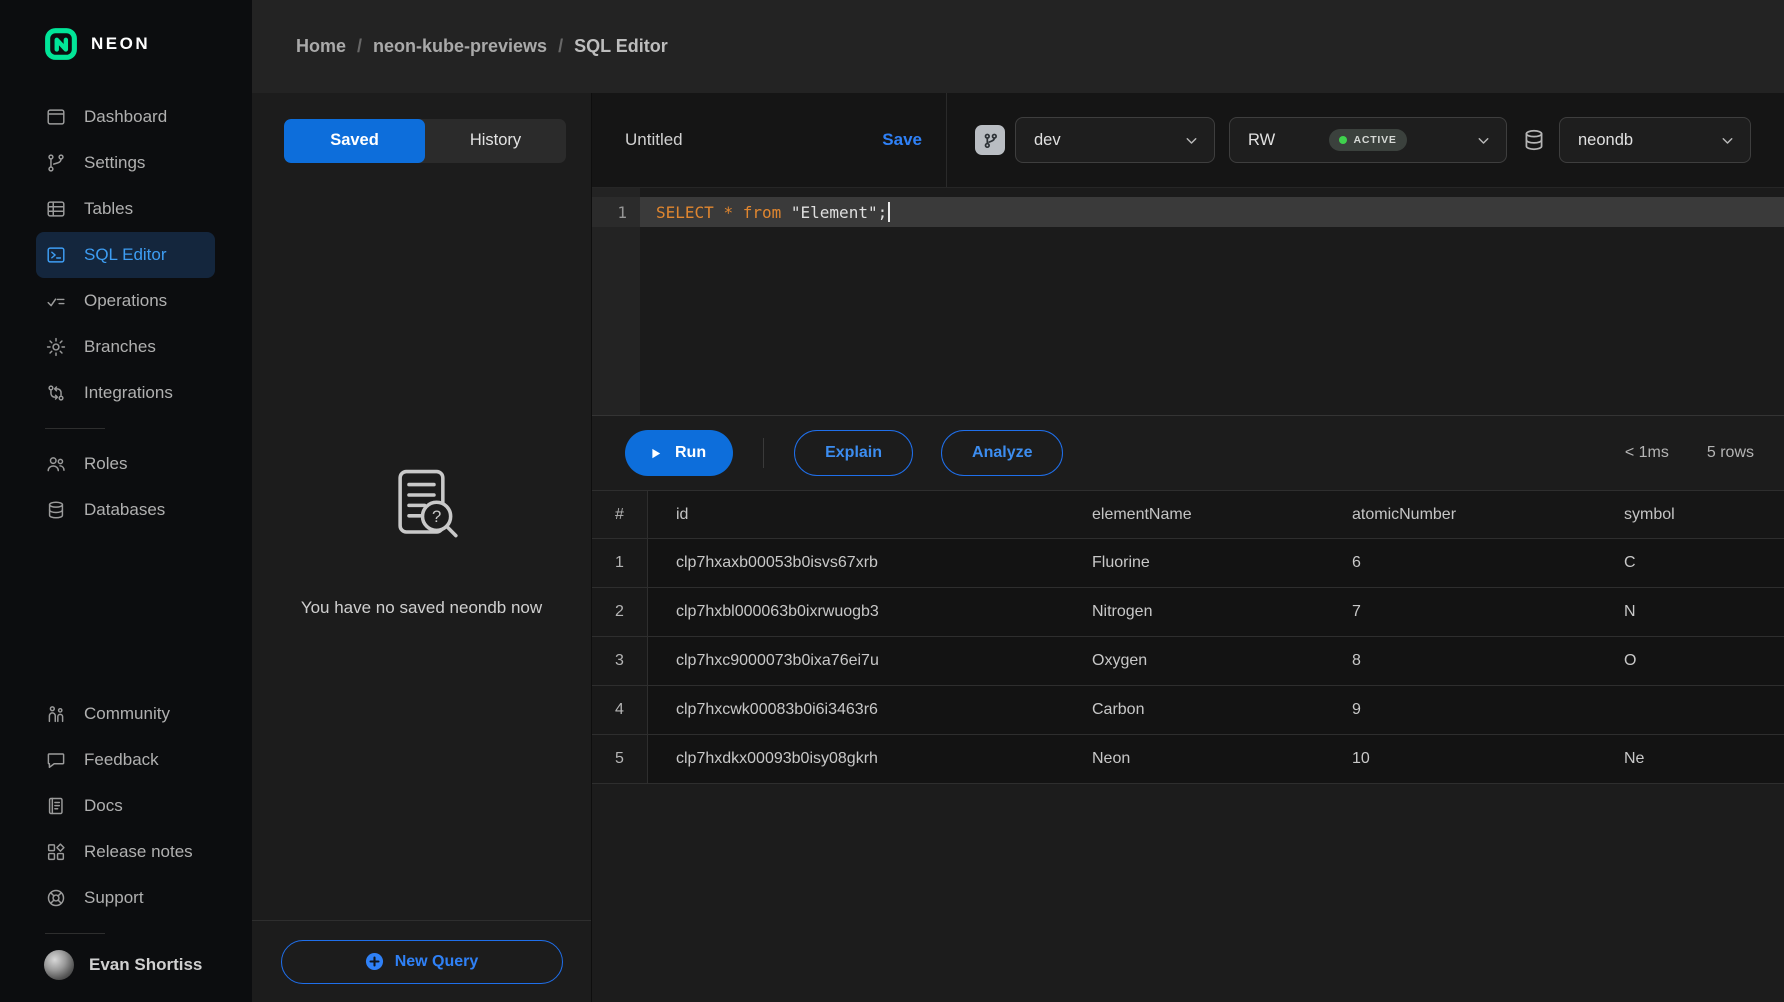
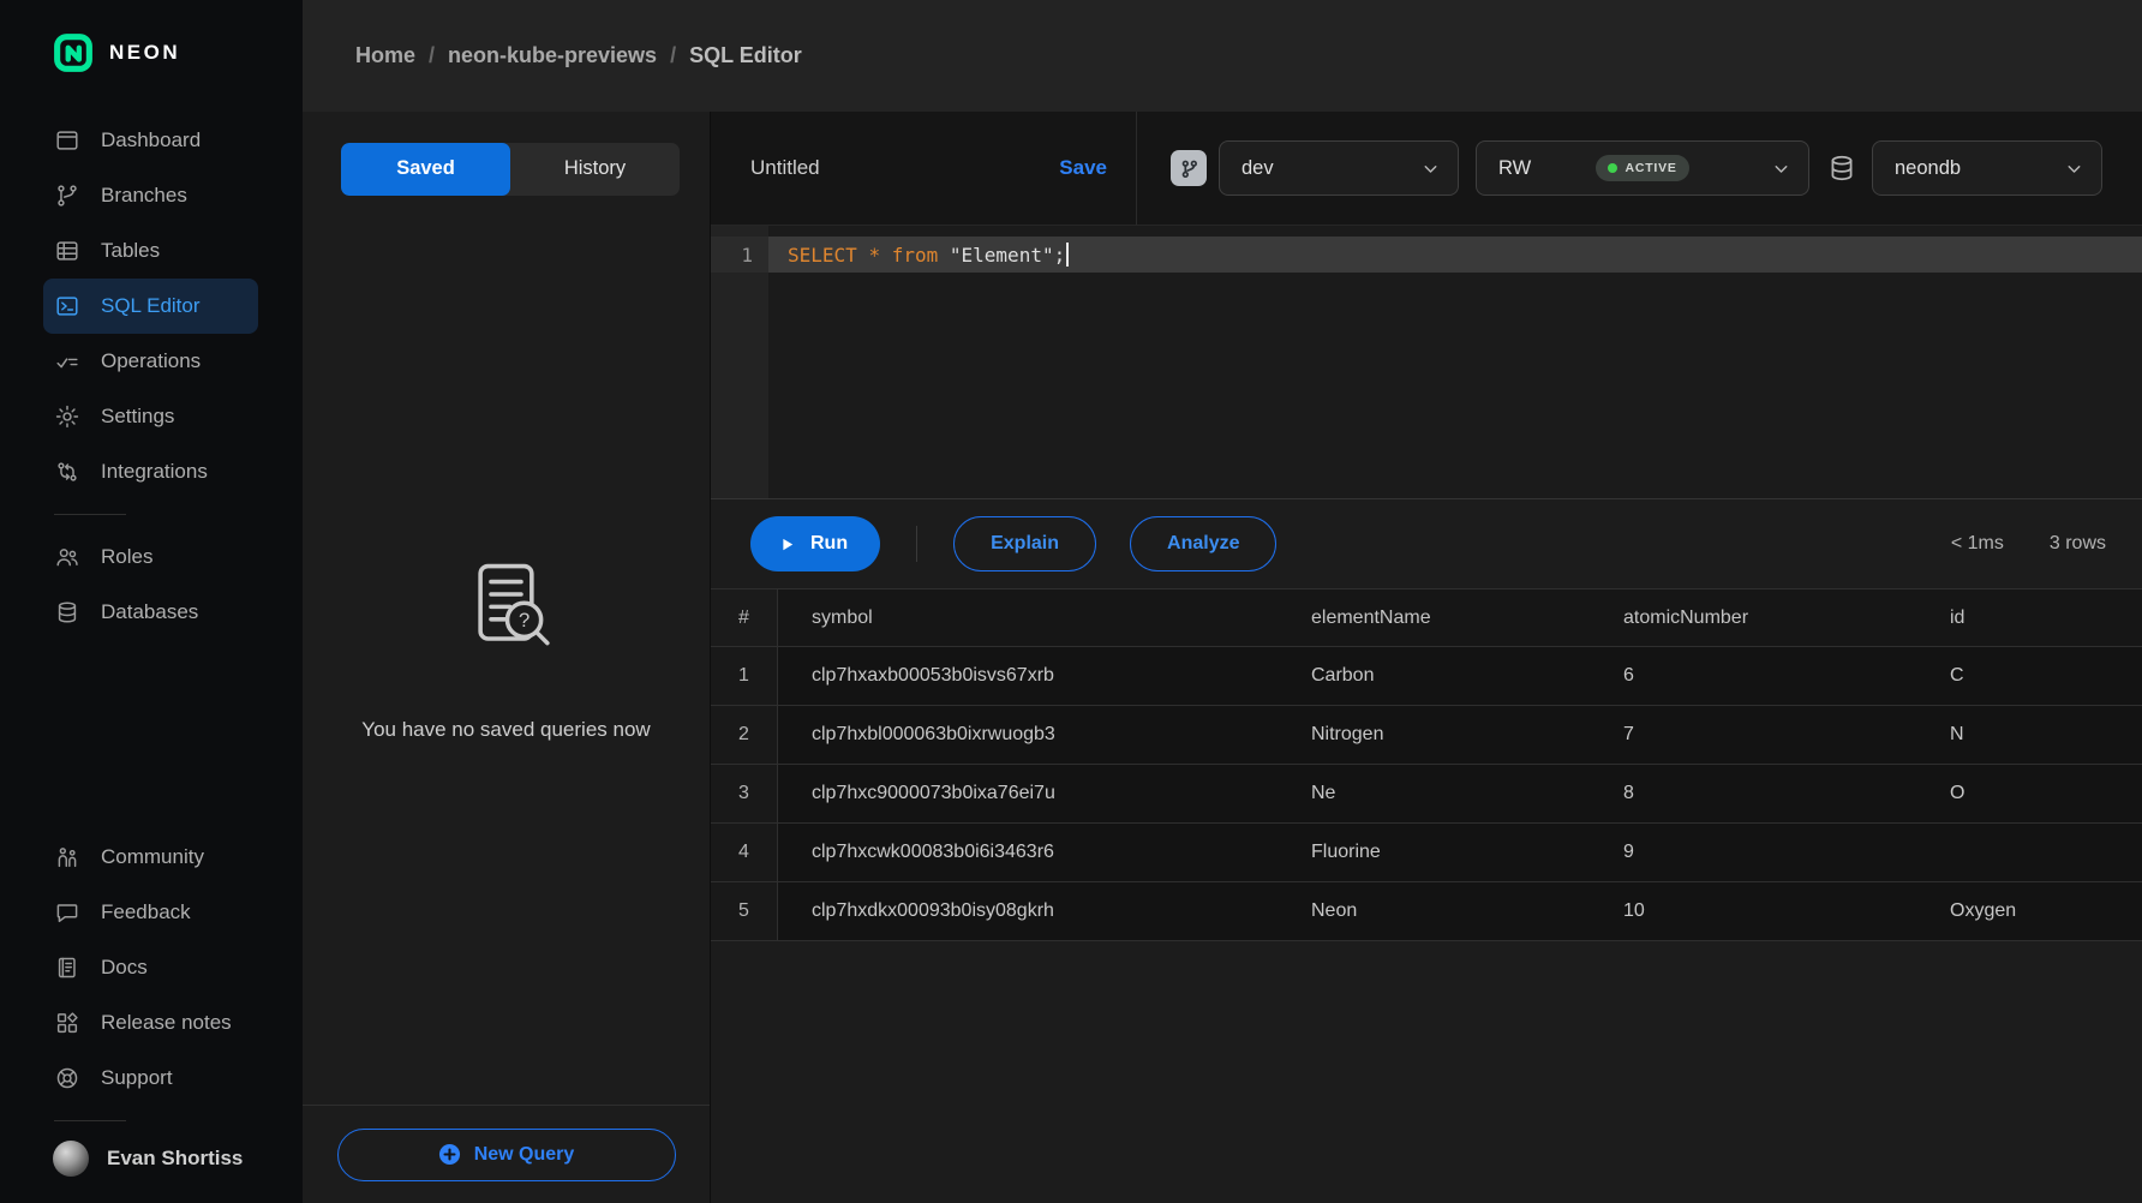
  NEON
  Dashboard
- Settings
+ Branches
  Tables
  SQL Editor
  Operations
- Branches
+ Settings
  Integrations
  Roles
  Databases
  Community
  Feedback
  Docs
  Release notes
  Support
  Evan Shortiss
  Home
  /
  neon-kube-previews
  /
  SQL Editor
  Saved
  History
  ?
- You have no saved neondb now
+ You have no saved queries now
  New Query
  Untitled
  Save
  dev
  RW
  ACTIVE
  neondb
  1
  SELECT
  *
  from
  "Element"
  ;
  Run
  Explain
  Analyze
  < 1ms
- 5 rows
+ 3 rows
  #
- id
+ symbol
  elementName
  atomicNumber
- symbol
+ id
  1
  clp7hxaxb00053b0isvs67xrb
- Fluorine
+ Carbon
  6
  C
  2
  clp7hxbl000063b0ixrwuogb3
  Nitrogen
  7
  N
  3
  clp7hxc9000073b0ixa76ei7u
- Oxygen
+ Ne
  8
  O
  4
  clp7hxcwk00083b0i6i3463r6
- Carbon
+ Fluorine
  9
  5
  clp7hxdkx00093b0isy08gkrh
  Neon
  10
- Ne
+ Oxygen
